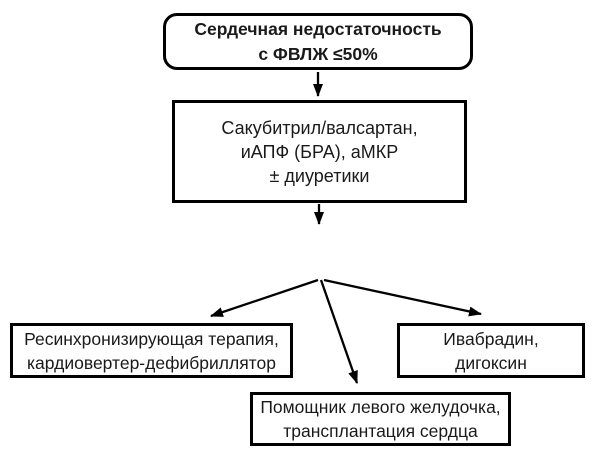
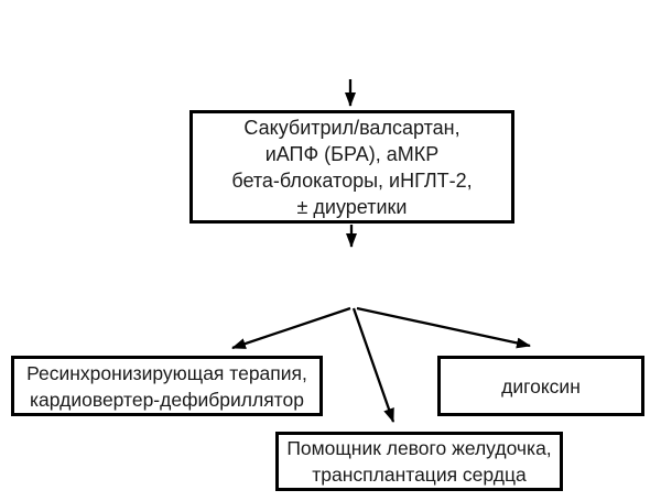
- Сердечная недостаточность
- с ФВЛЖ ≤50%
  Сакубитрил/валсартан,
  иАПФ (БРА), аМКР
+ бета-блокаторы, иНГЛТ-2,
  ± диуретики
  Ресинхронизирующая терапия,
  кардиовертер-дефибриллятор
- Ивабрадин,
  дигоксин
  Помощник левого желудочка,
  трансплантация сердца
